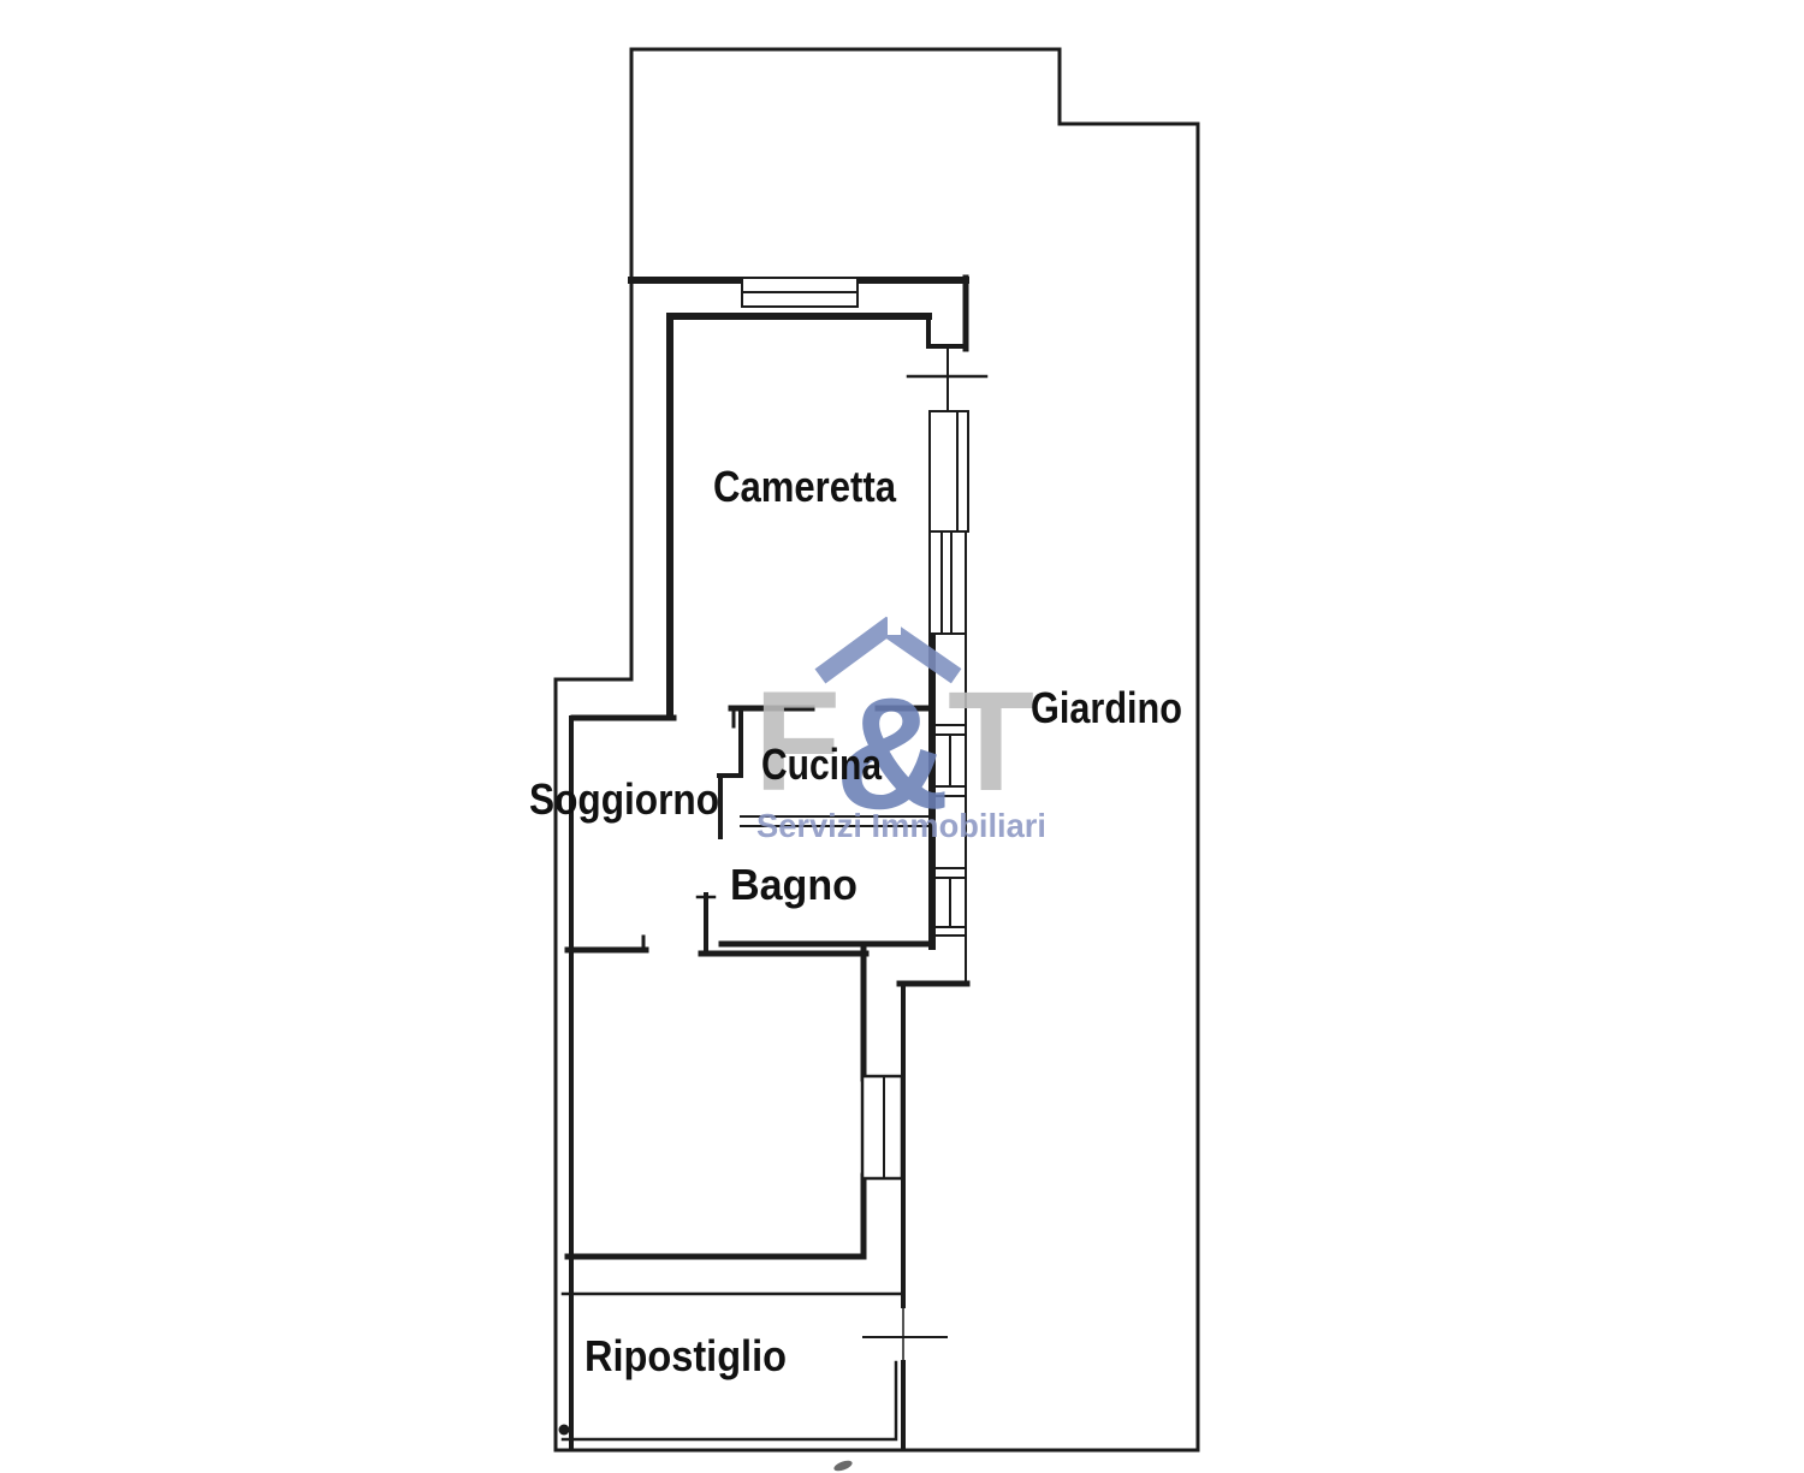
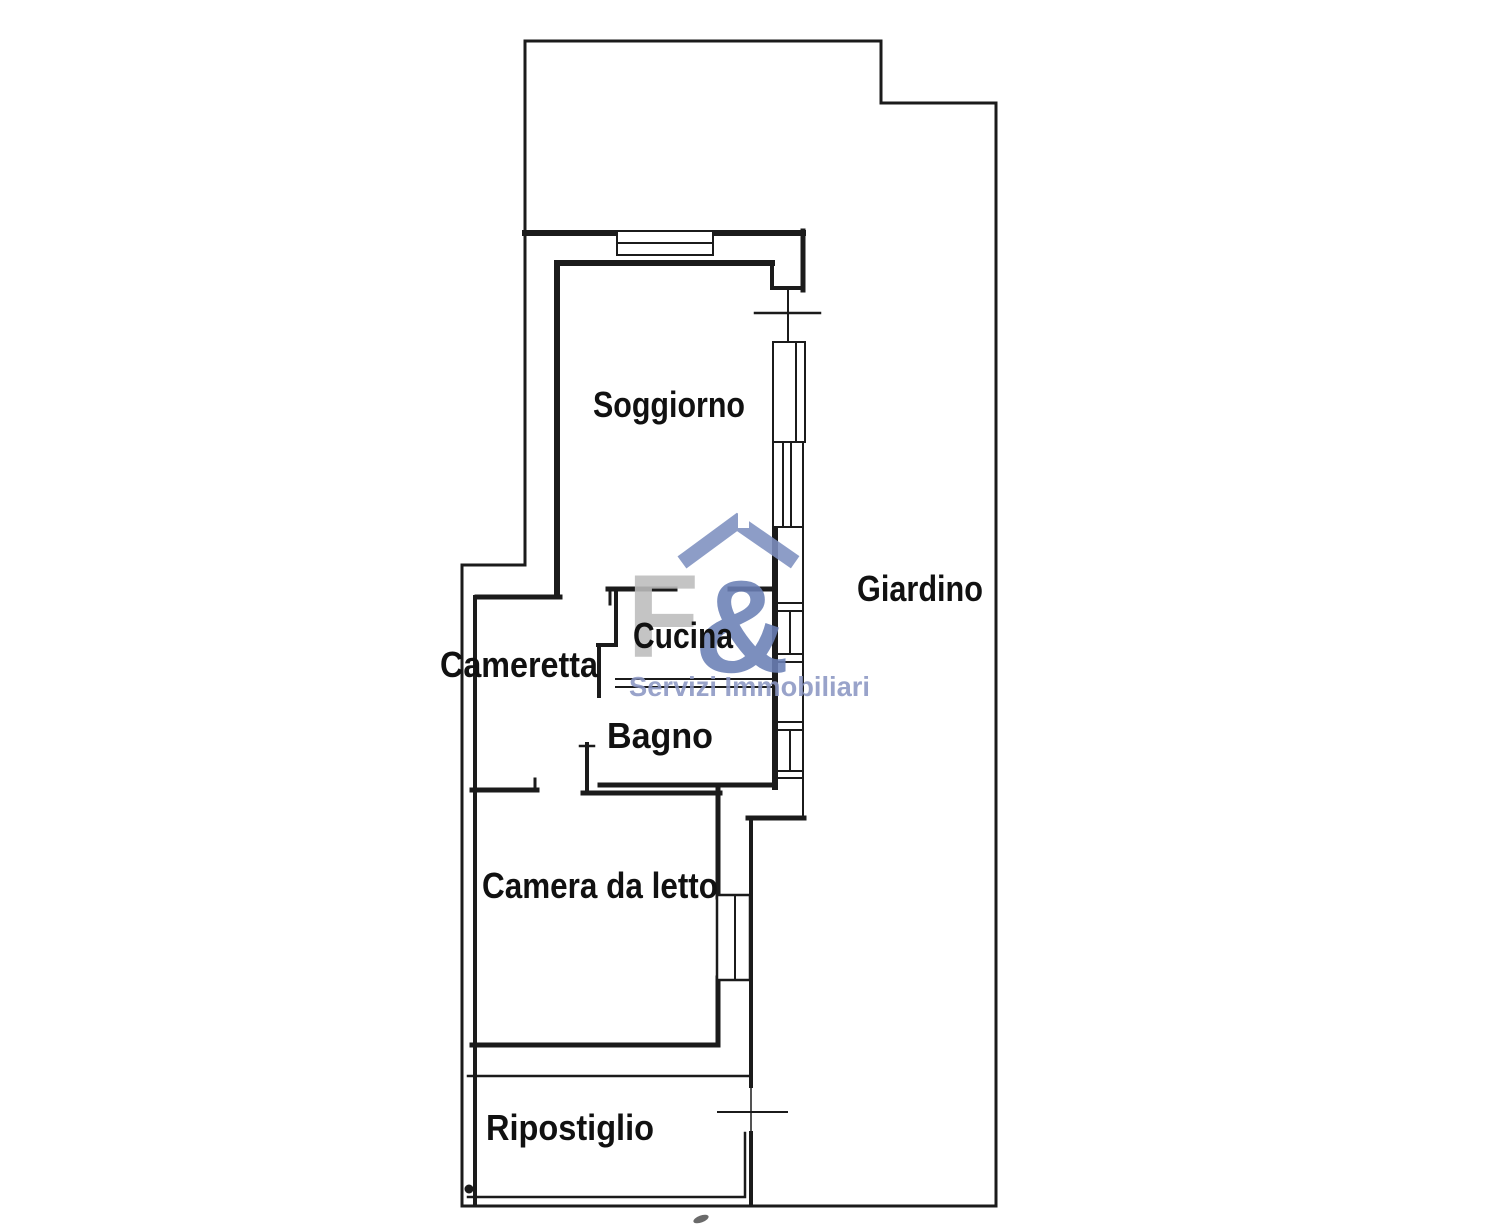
  F
- T
  &
  Servizi Immobiliari
- Cameretta
+ Soggiorno
  Giardino
  Cucina
- Soggiorno
+ Cameretta
  Bagno
+ Camera da letto
  Ripostiglio
